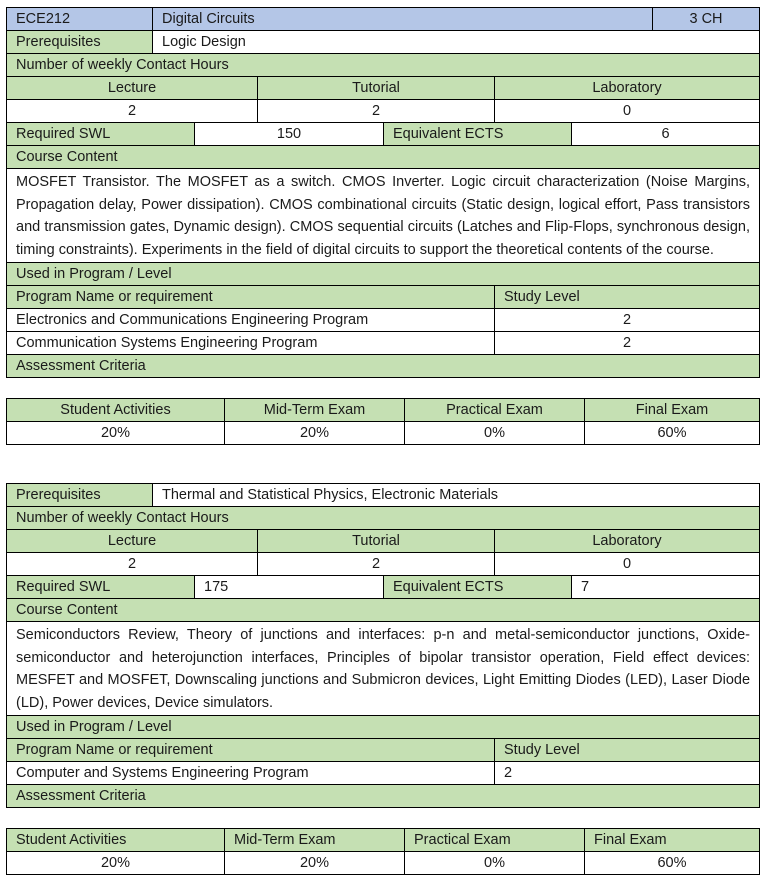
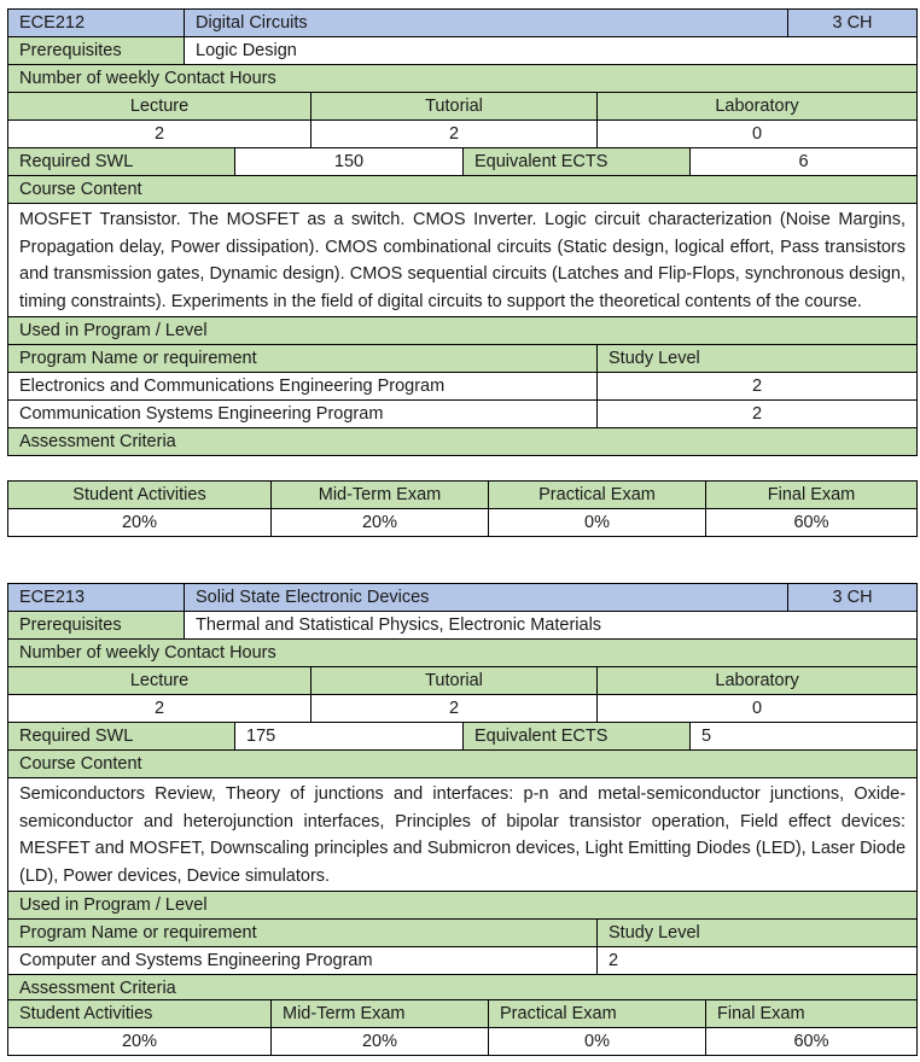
  ECE212	Digital Circuits	3 CH
  Prerequisites	Logic Design
  Number of weekly Contact Hours
  Lecture	Tutorial	Laboratory
  2	2	0
  Required SWL	150	Equivalent ECTS	6
  Course Content
  MOSFET Transistor. The MOSFET as a switch. CMOS Inverter. Logic circuit characterization (Noise Margins, Propagation delay, Power dissipation). CMOS combinational circuits (Static design, logical effort, Pass transistors and transmission gates, Dynamic design). CMOS sequential circuits (Latches and Flip-Flops, synchronous design, timing constraints). Experiments in the field of digital circuits to support the theoretical contents of the course.
  Used in Program / Level
  Program Name or requirement	Study Level
  Electronics and Communications Engineering Program	2
  Communication Systems Engineering Program	2
  Assessment Criteria
  Student Activities	Mid-Term Exam	Practical Exam	Final Exam
  20%	20%	0%	60%
+ ECE213	Solid State Electronic Devices	3 CH
  Prerequisites	Thermal and Statistical Physics, Electronic Materials
  Number of weekly Contact Hours
  Lecture	Tutorial	Laboratory
  2	2	0
- Required SWL	175	Equivalent ECTS	7
+ Required SWL	175	Equivalent ECTS	5
  Course Content
- Semiconductors Review, Theory of junctions and interfaces: p-n and metal-semiconductor junctions, Oxide-semiconductor and heterojunction interfaces, Principles of bipolar transistor operation, Field effect devices: MESFET and MOSFET, Downscaling junctions and Submicron devices, Light Emitting Diodes (LED), Laser Diode (LD), Power devices, Device simulators.
+ Semiconductors Review, Theory of junctions and interfaces: p-n and metal-semiconductor junctions, Oxide-semiconductor and heterojunction interfaces, Principles of bipolar transistor operation, Field effect devices: MESFET and MOSFET, Downscaling principles and Submicron devices, Light Emitting Diodes (LED), Laser Diode (LD), Power devices, Device simulators.
  Used in Program / Level
  Program Name or requirement	Study Level
  Computer and Systems Engineering Program	2
  Assessment Criteria
  Student Activities	Mid-Term Exam	Practical Exam	Final Exam
  20%	20%	0%	60%
